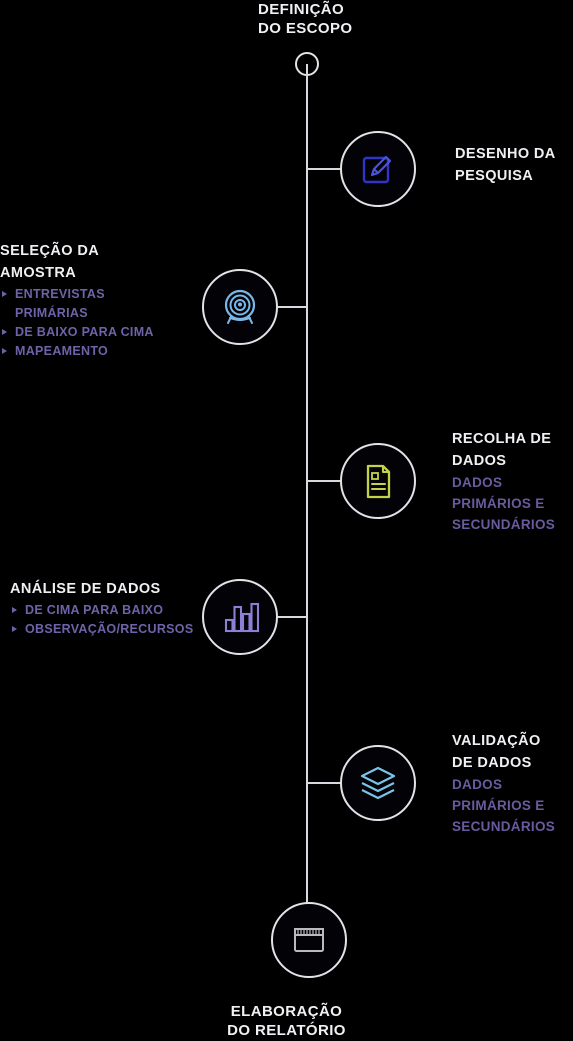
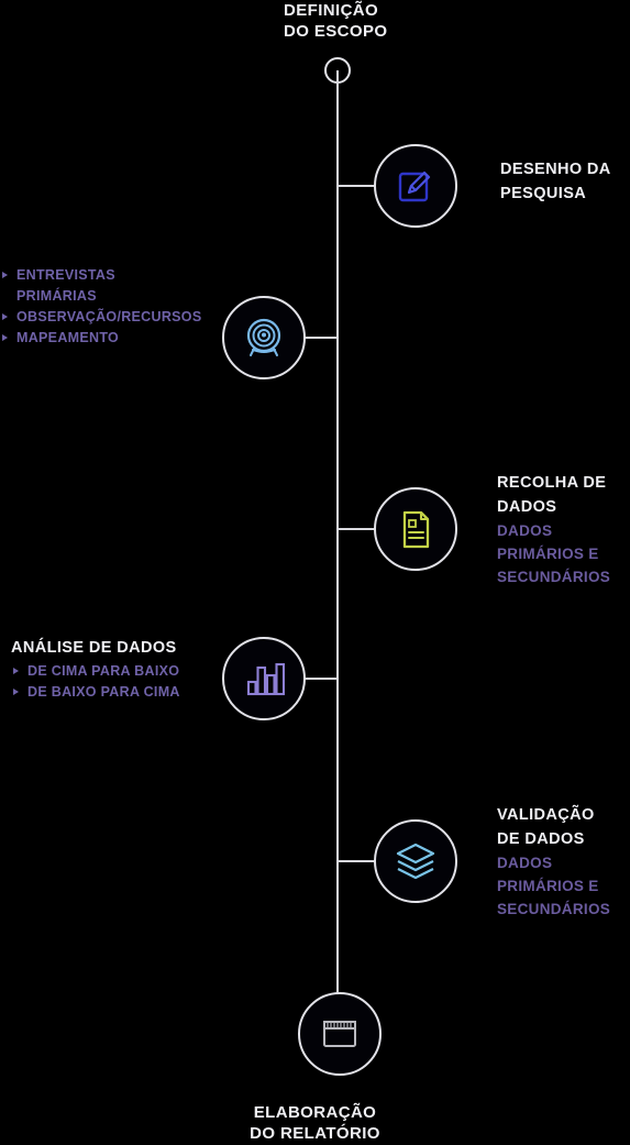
  DEFINIÇÃO
  DO ESCOPO
  DESENHO DA
  PESQUISA
- SELEÇÃO DA
- AMOSTRA
  ENTREVISTAS
  PRIMÁRIAS
- DE BAIXO PARA CIMA
+ OBSERVAÇÃO/RECURSOS
  MAPEAMENTO
  RECOLHA DE
  DADOS
  DADOS
  PRIMÁRIOS E
  SECUNDÁRIOS
  ANÁLISE DE DADOS
  DE CIMA PARA BAIXO
- OBSERVAÇÃO/RECURSOS
+ DE BAIXO PARA CIMA
  VALIDAÇÃO
  DE DADOS
  DADOS
  PRIMÁRIOS E
  SECUNDÁRIOS
  ELABORAÇÃO
  DO RELATÓRIO
